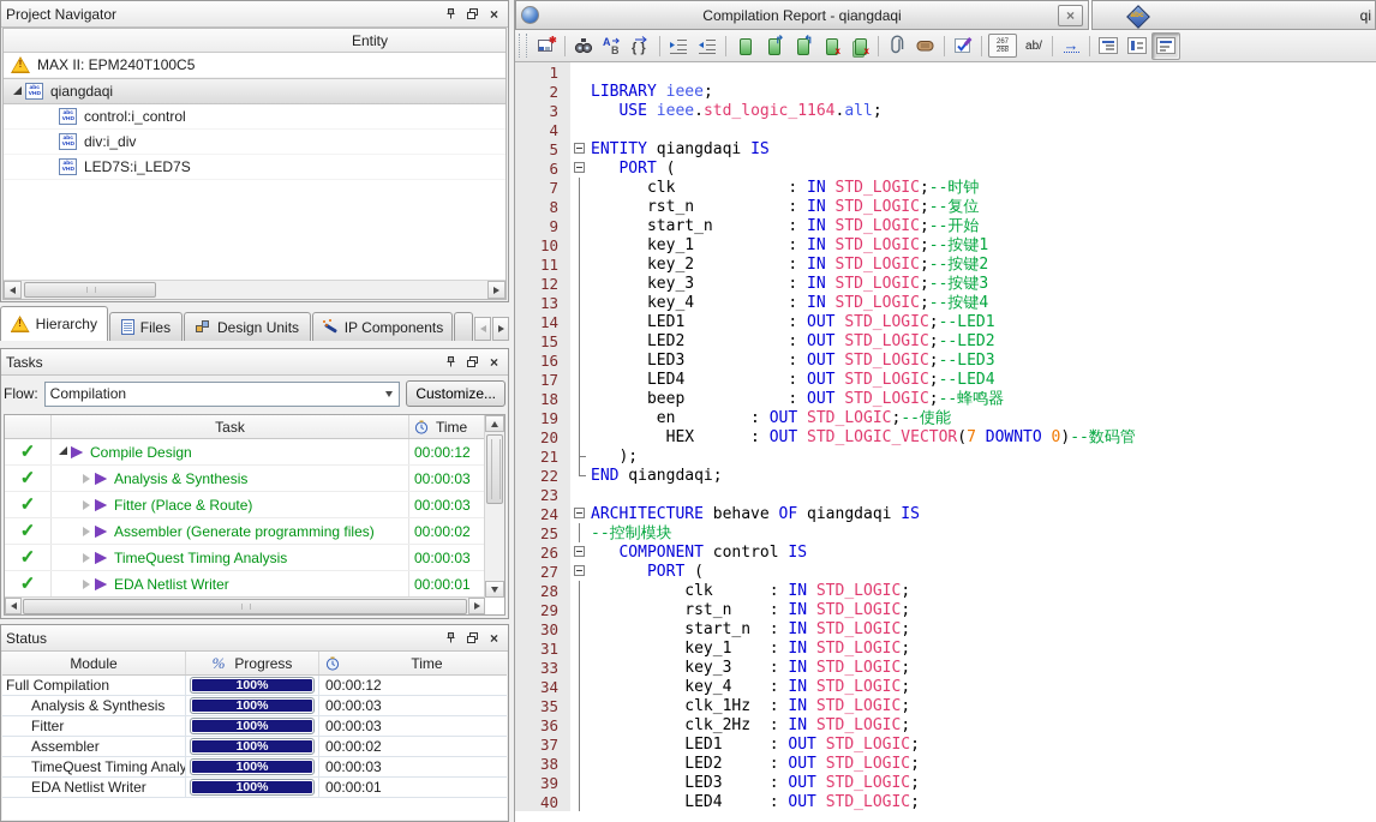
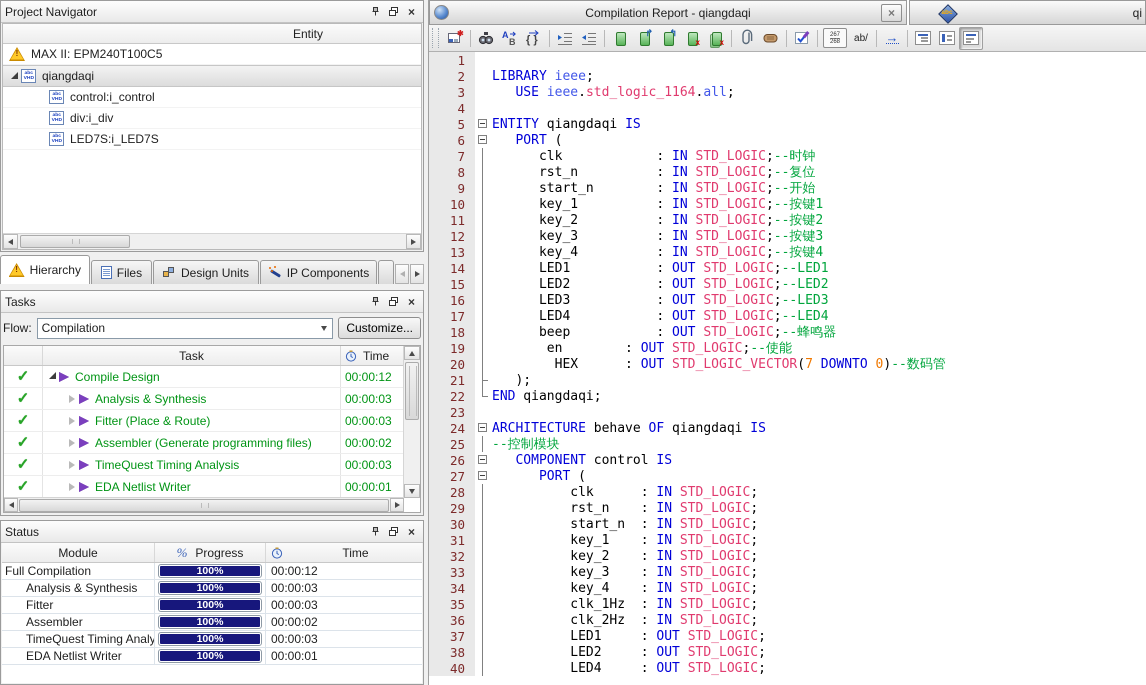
  Project Navigator
  ×
  Entity
  !
  MAX II: EPM240T100C5
  qiangdaqi
  control:i_control
  div:i_div
  LED7S:i_LED7S
  !
  Hierarchy
  Files
  Design Units
  IP Components
  Tasks
  ×
  Flow:
  Compilation
  Customize...
  Task
  Time
  ✓
  Compile Design
  00:00:12
  ✓
  Analysis & Synthesis
  00:00:03
  ✓
  Fitter (Place & Route)
  00:00:03
  ✓
  Assembler (Generate programming files)
  00:00:02
  ✓
  TimeQuest Timing Analysis
  00:00:03
  ✓
  EDA Netlist Writer
  00:00:01
  Status
  ×
  Module
  %
  Progress
  Time
  Full Compilation
  100%
  00:00:12
  Analysis & Synthesis
  100%
  00:00:03
  Fitter
  100%
  00:00:03
  Assembler
  100%
  00:00:02
  TimeQuest Timing Analy
  100%
  00:00:03
  EDA Netlist Writer
  100%
  00:00:01
  Compilation Report - qiangdaqi
  ×
  qi
  ✱
  A
  B
  { }
  ↱
  ↰
  x
  x
  ab/
  →
  1
  2
  LIBRARY ieee;
  3
  USE ieee.std_logic_1164.all;
  4
  5
  ENTITY qiangdaqi IS
  6
  PORT (
  7
  clk : IN STD_LOGIC;--时钟
  8
  rst_n : IN STD_LOGIC;--复位
  9
  start_n : IN STD_LOGIC;--开始
  10
  key_1 : IN STD_LOGIC;--按键1
  11
  key_2 : IN STD_LOGIC;--按键2
  12
  key_3 : IN STD_LOGIC;--按键3
  13
  key_4 : IN STD_LOGIC;--按键4
  14
  LED1 : OUT STD_LOGIC;--LED1
  15
  LED2 : OUT STD_LOGIC;--LED2
  16
  LED3 : OUT STD_LOGIC;--LED3
  17
  LED4 : OUT STD_LOGIC;--LED4
  18
  beep : OUT STD_LOGIC;--蜂鸣器
  19
  en : OUT STD_LOGIC;--使能
  20
  HEX : OUT STD_LOGIC_VECTOR(7 DOWNTO 0)--数码管
  21
  );
  22
  END qiangdaqi;
  23
  24
  ARCHITECTURE behave OF qiangdaqi IS
  25
  --控制模块
  26
  COMPONENT control IS
  27
  PORT (
  28
  clk : IN STD_LOGIC;
  29
  rst_n : IN STD_LOGIC;
  30
  start_n : IN STD_LOGIC;
  31
  key_1 : IN STD_LOGIC;
+ 32
+ key_2 : IN STD_LOGIC;
  33
  key_3 : IN STD_LOGIC;
  34
  key_4 : IN STD_LOGIC;
  35
  clk_1Hz : IN STD_LOGIC;
  36
  clk_2Hz : IN STD_LOGIC;
  37
  LED1 : OUT STD_LOGIC;
  38
  LED2 : OUT STD_LOGIC;
- 39
- LED3 : OUT STD_LOGIC;
  40
  LED4 : OUT STD_LOGIC;
